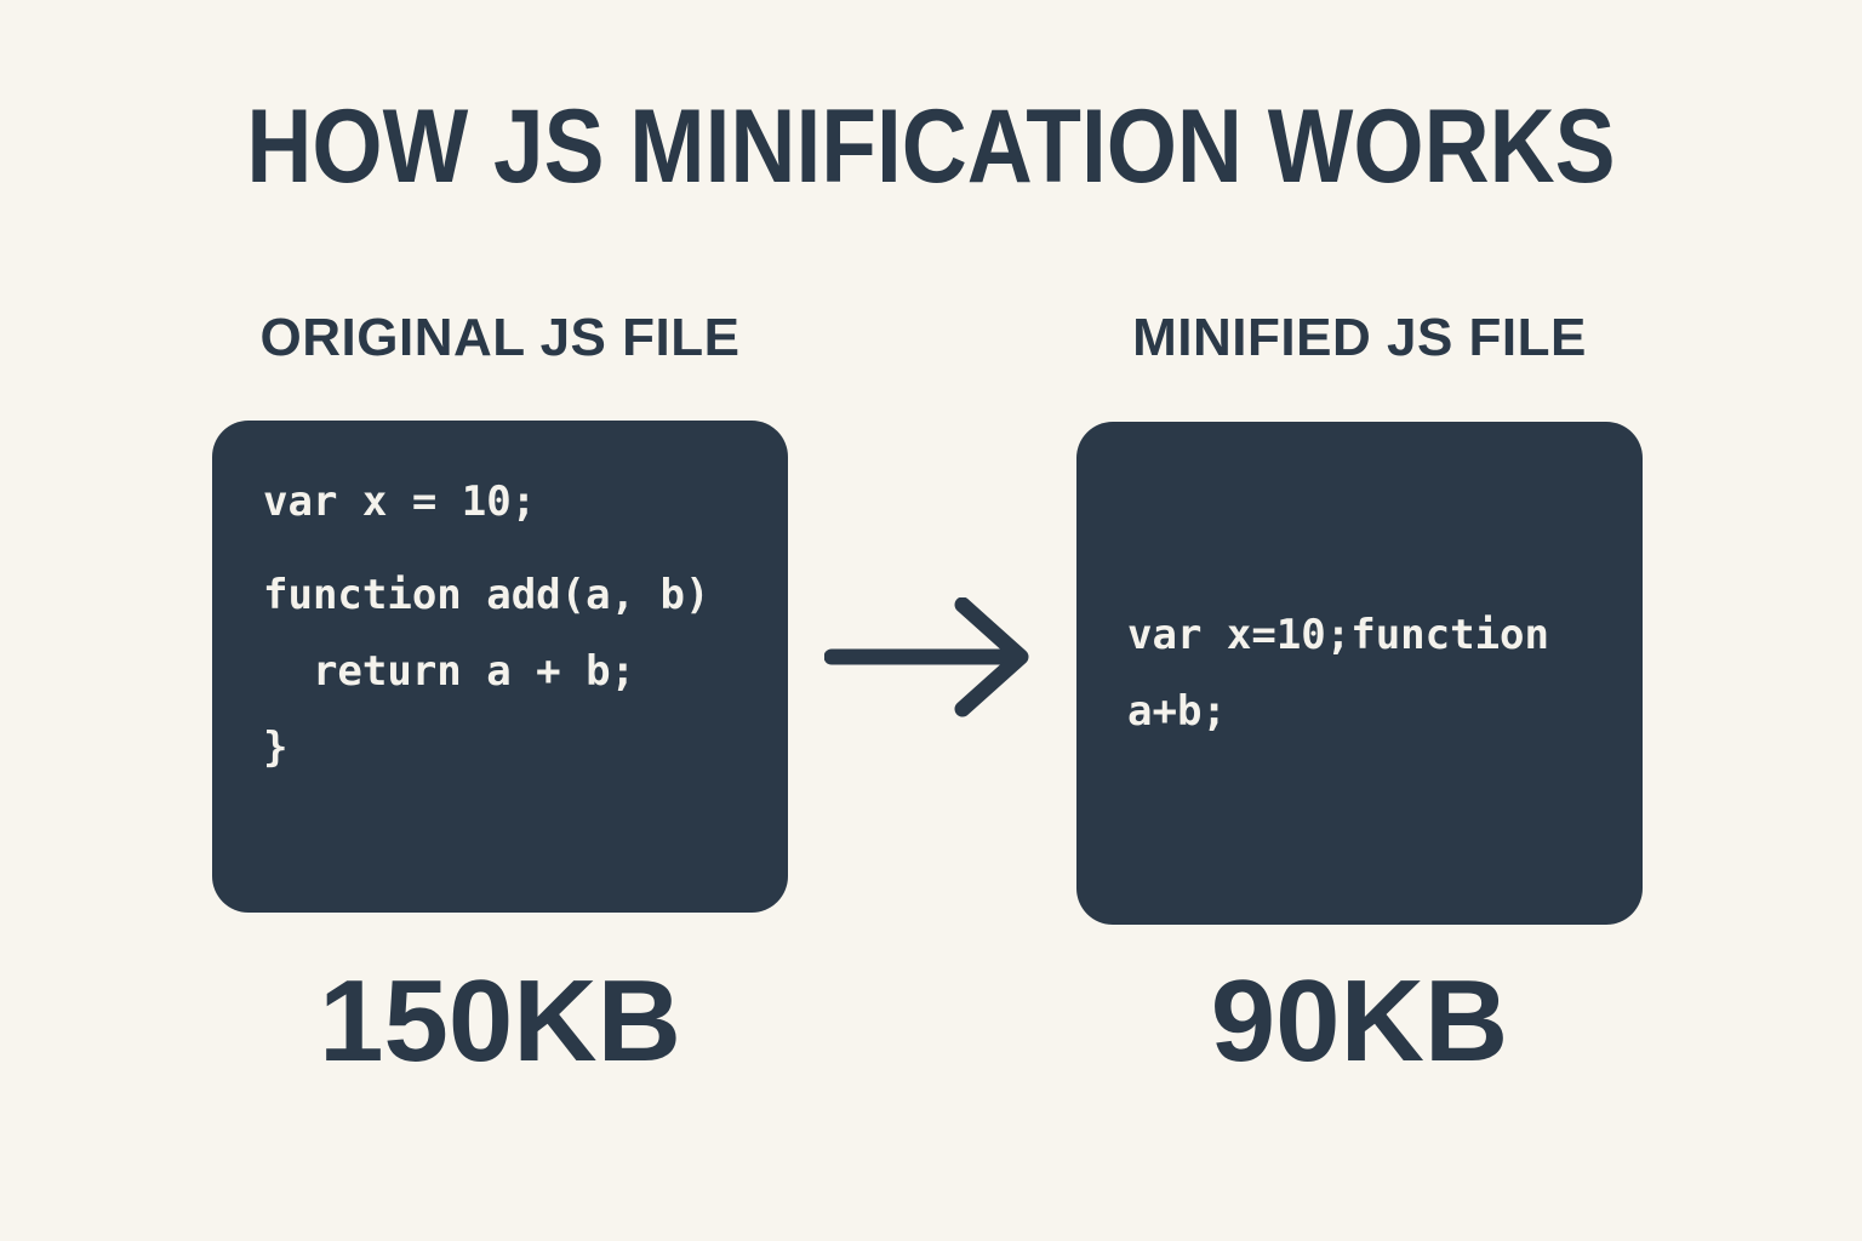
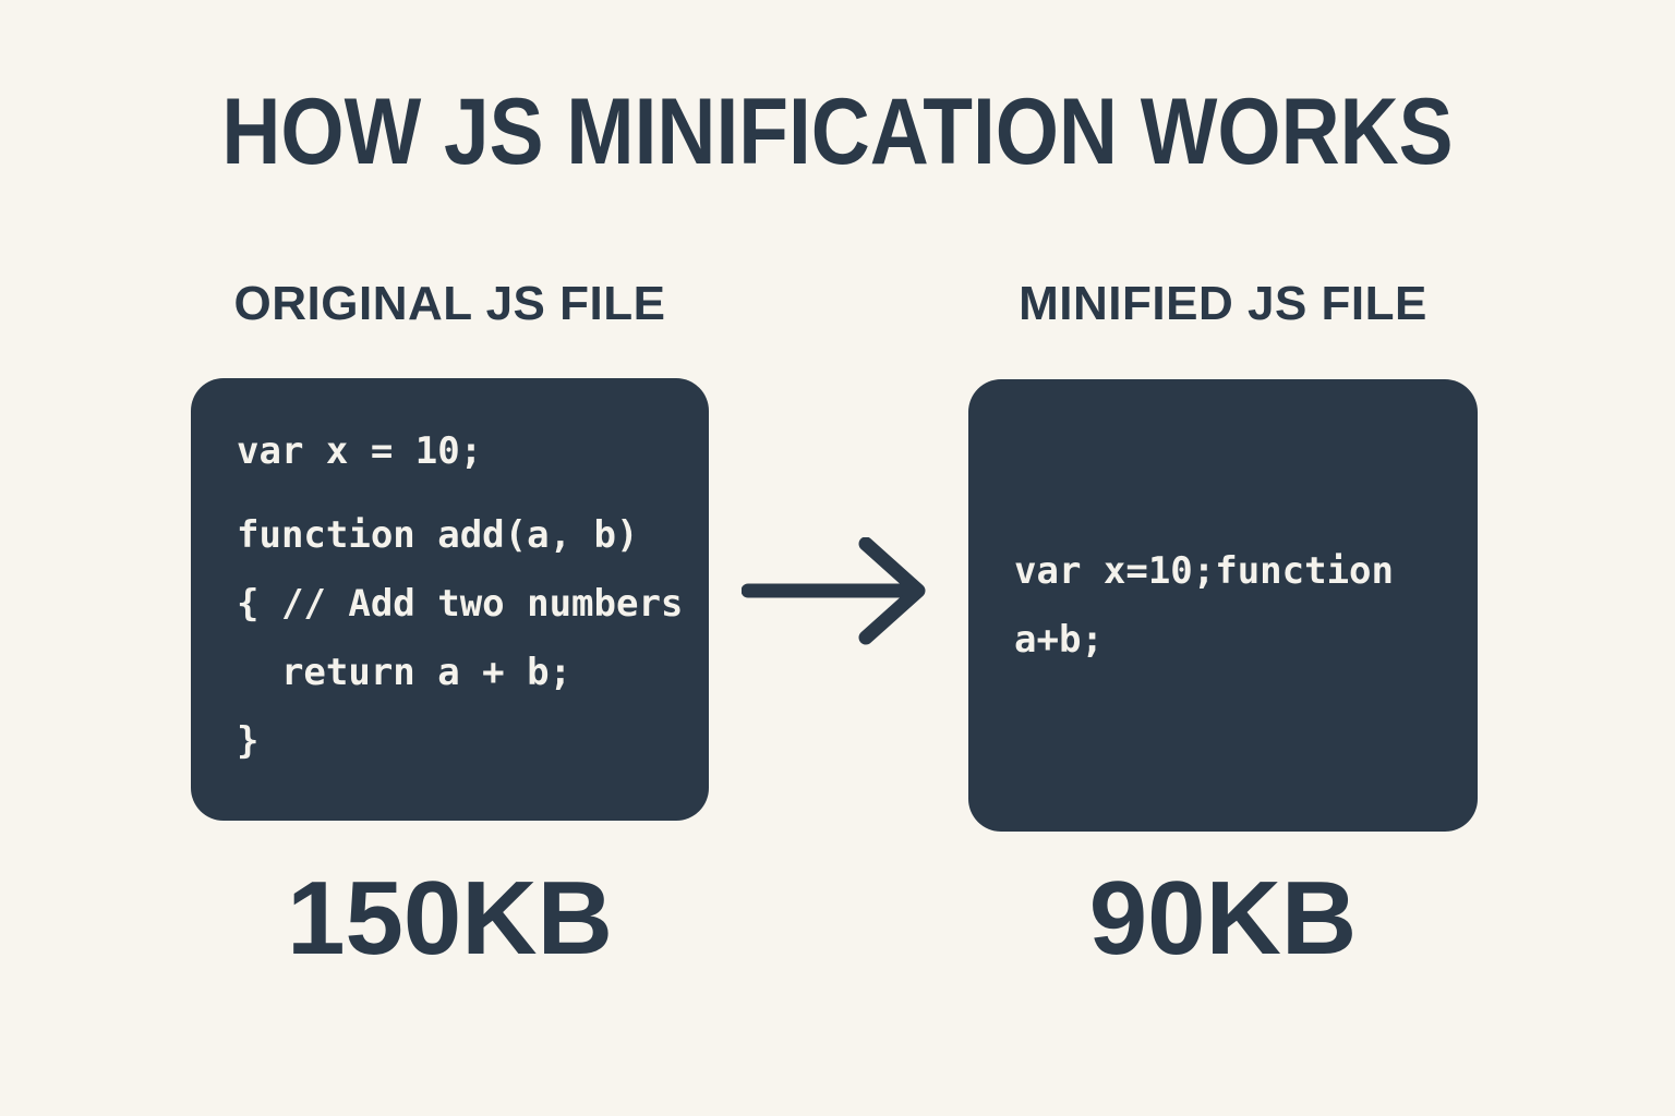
  HOW JS MINIFICATION WORKS
  ORIGINAL JS FILE
  MINIFIED JS FILE
  var x = 10;
  function add(a, b)
+ { // Add two numbers
  return a + b;
  }
  var x=10;function
  a+b;
  150KB
  90KB
